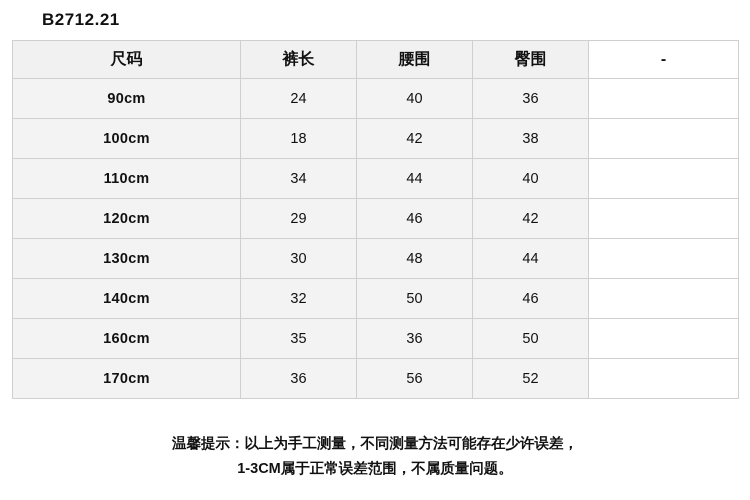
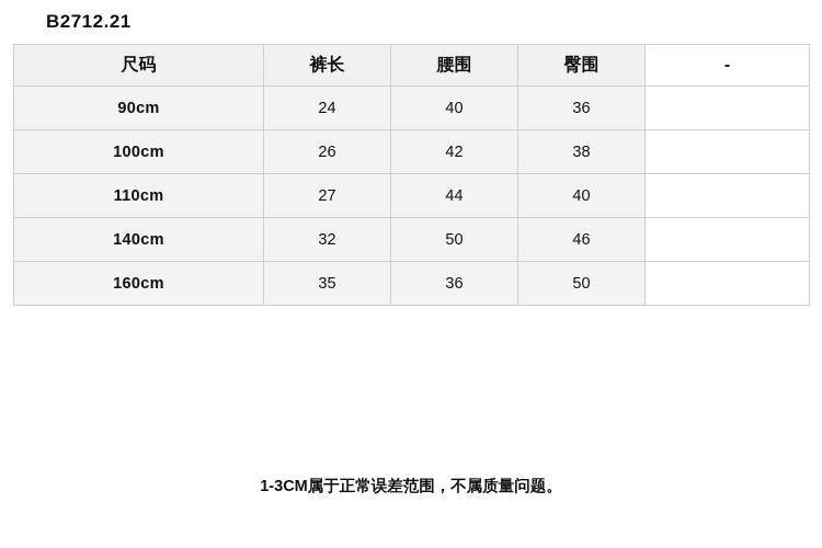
  B2712.21
  尺码	裤长	腰围	臀围	-
  90cm	24	40	36
- 100cm	18	42	38
+ 100cm	26	42	38
- 110cm	34	44	40
+ 110cm	27	44	40
- 120cm	29	46	42
- 130cm	30	48	44
  140cm	32	50	46
  160cm	35	36	50
- 170cm	36	56	52
- 温馨提示：以上为手工测量，不同测量方法可能存在少许误差，
  1-3CM属于正常误差范围，不属质量问题。
